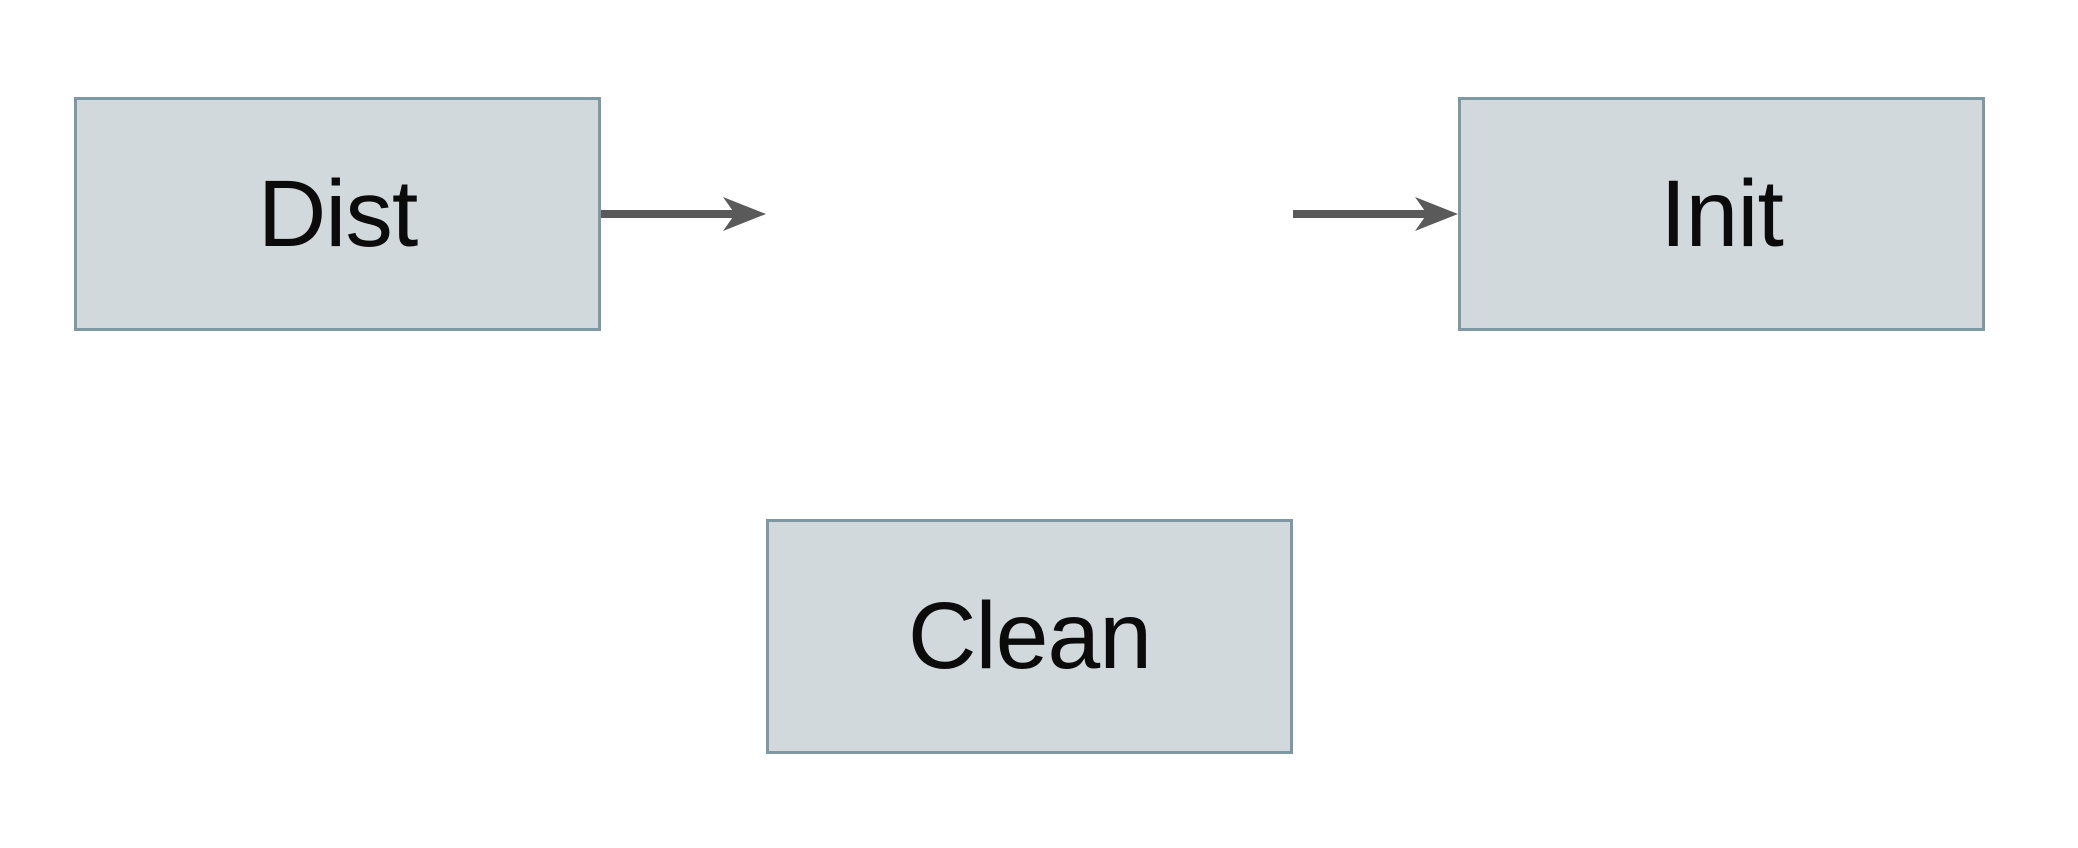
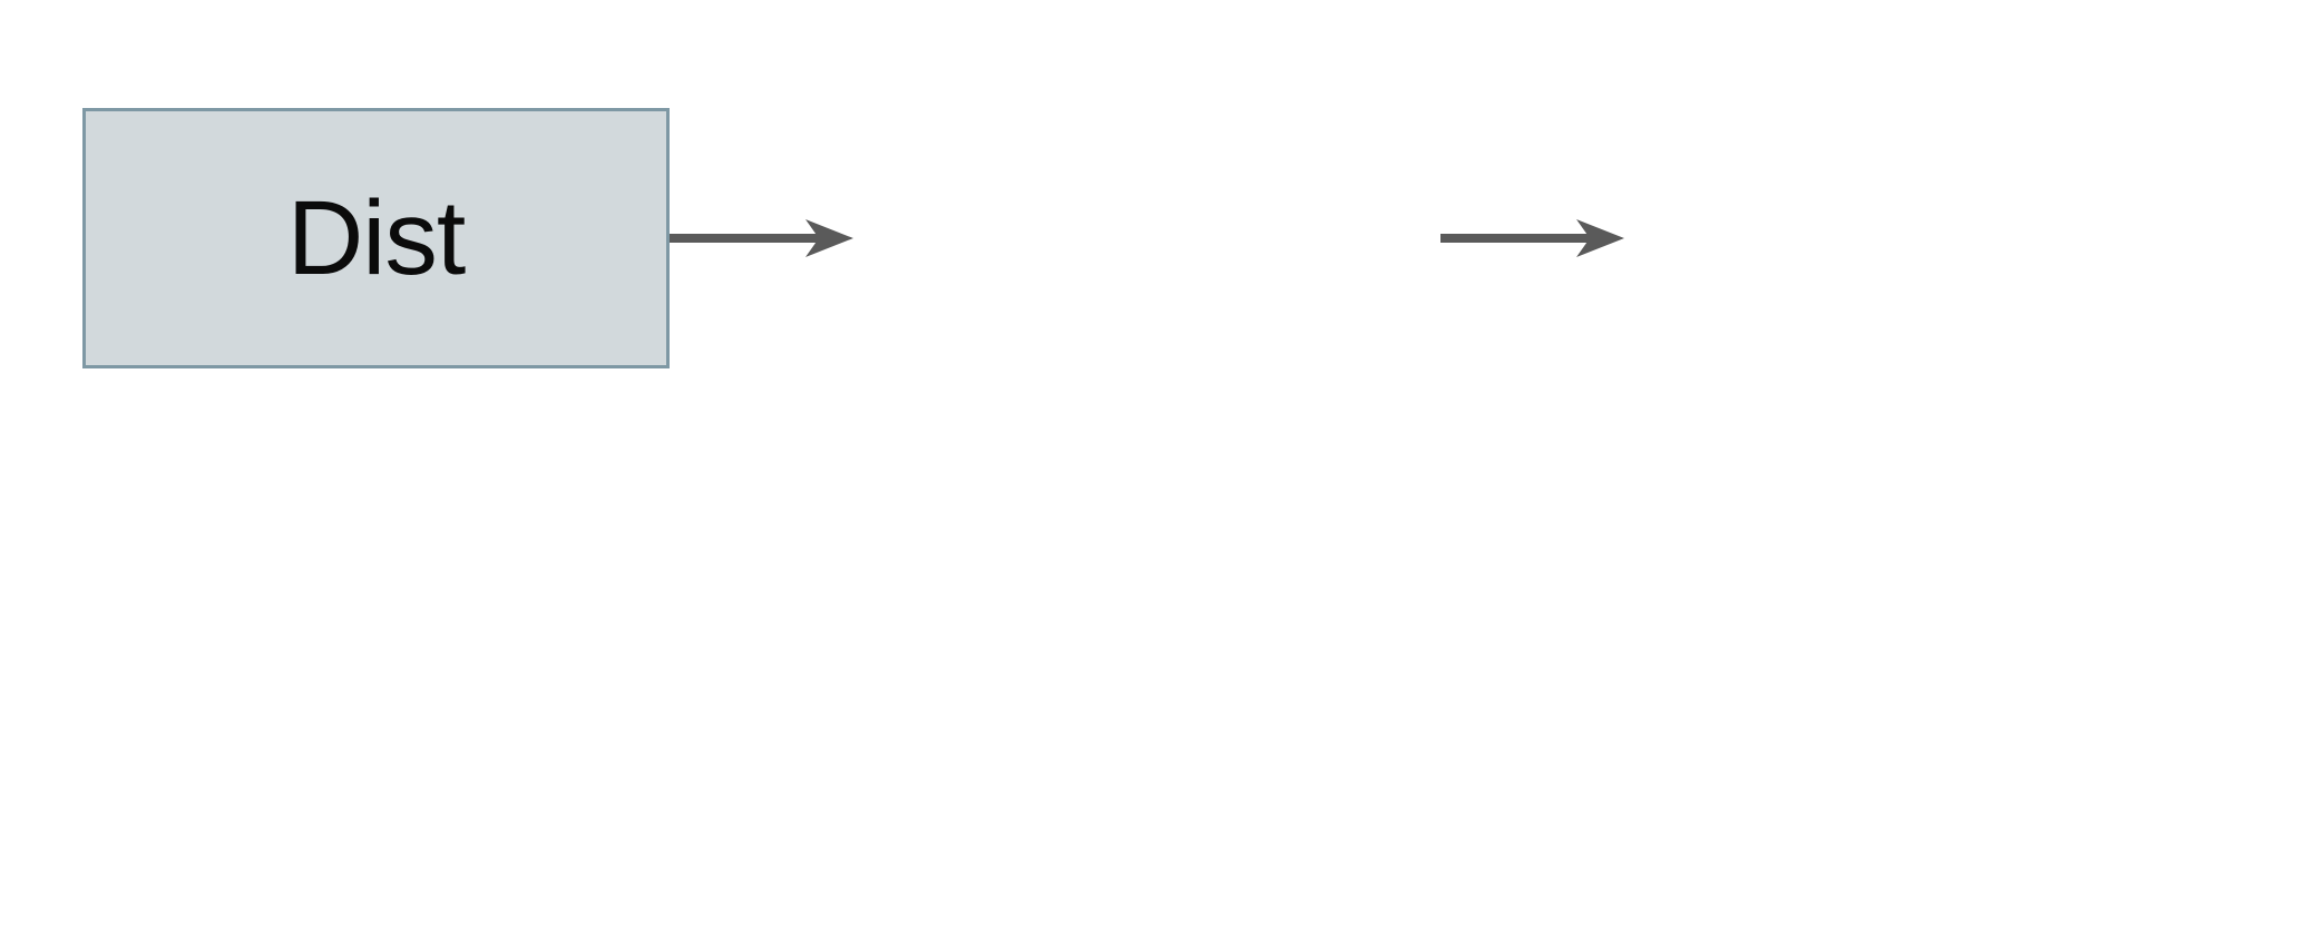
  Dist
- Init
- Clean
